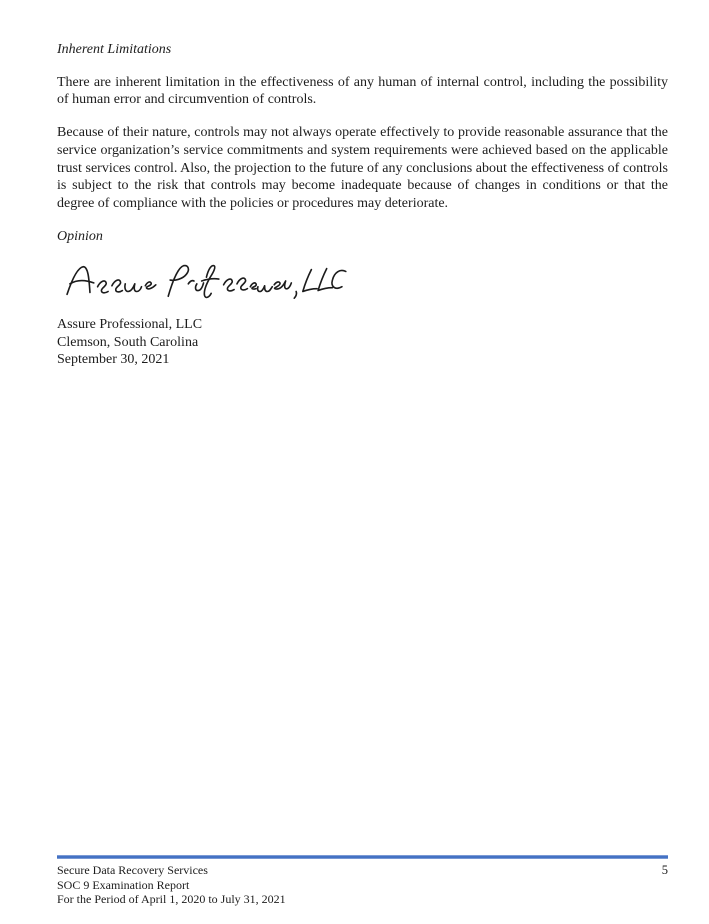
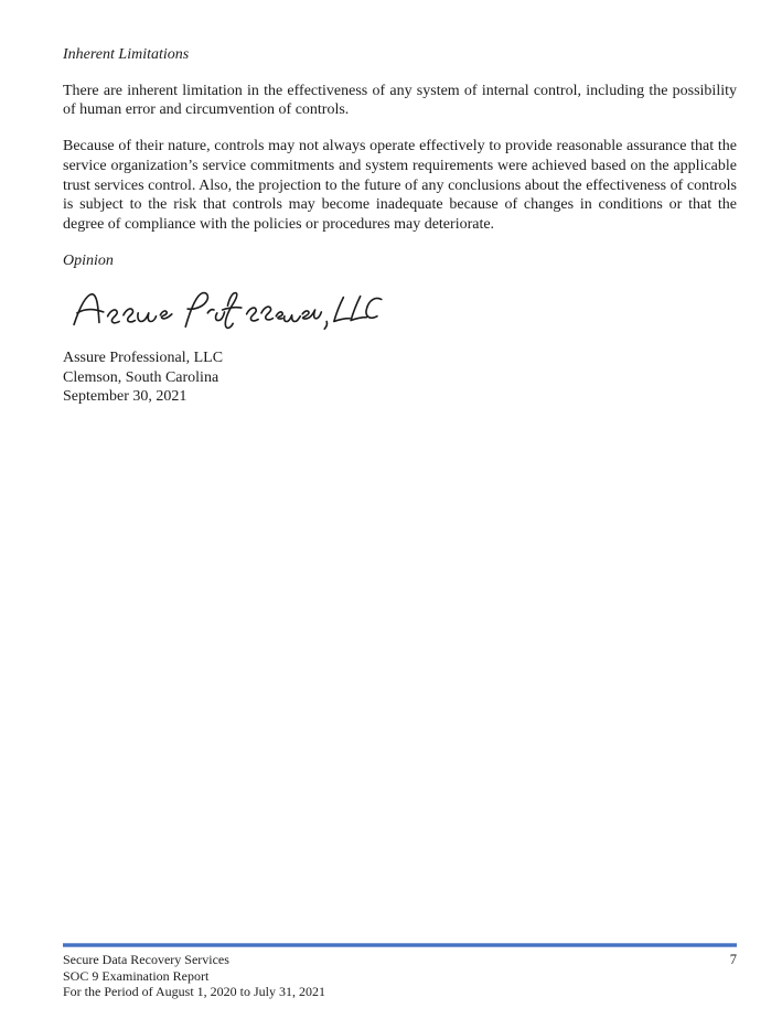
  Inherent Limitations
- There are inherent limitation in the effectiveness of any human of internal control, including the possibility of human error and circumvention of controls.
+ There are inherent limitation in the effectiveness of any system of internal control, including the possibility of human error and circumvention of controls.
  Because of their nature, controls may not always operate effectively to provide reasonable assurance that the service organization’s service commitments and system requirements were achieved based on the applicable trust services control. Also, the projection to the future of any conclusions about the effectiveness of controls is subject to the risk that controls may become inadequate because of changes in conditions or that the degree of compliance with the policies or procedures may deteriorate.
  Opinion
  Assure Professional, LLC
  Clemson, South Carolina
  September 30, 2021
  Secure Data Recovery Services
  SOC 9 Examination Report
- For the Period of April 1, 2020 to July 31, 2021
+ For the Period of August 1, 2020 to July 31, 2021
- 5
+ 7
